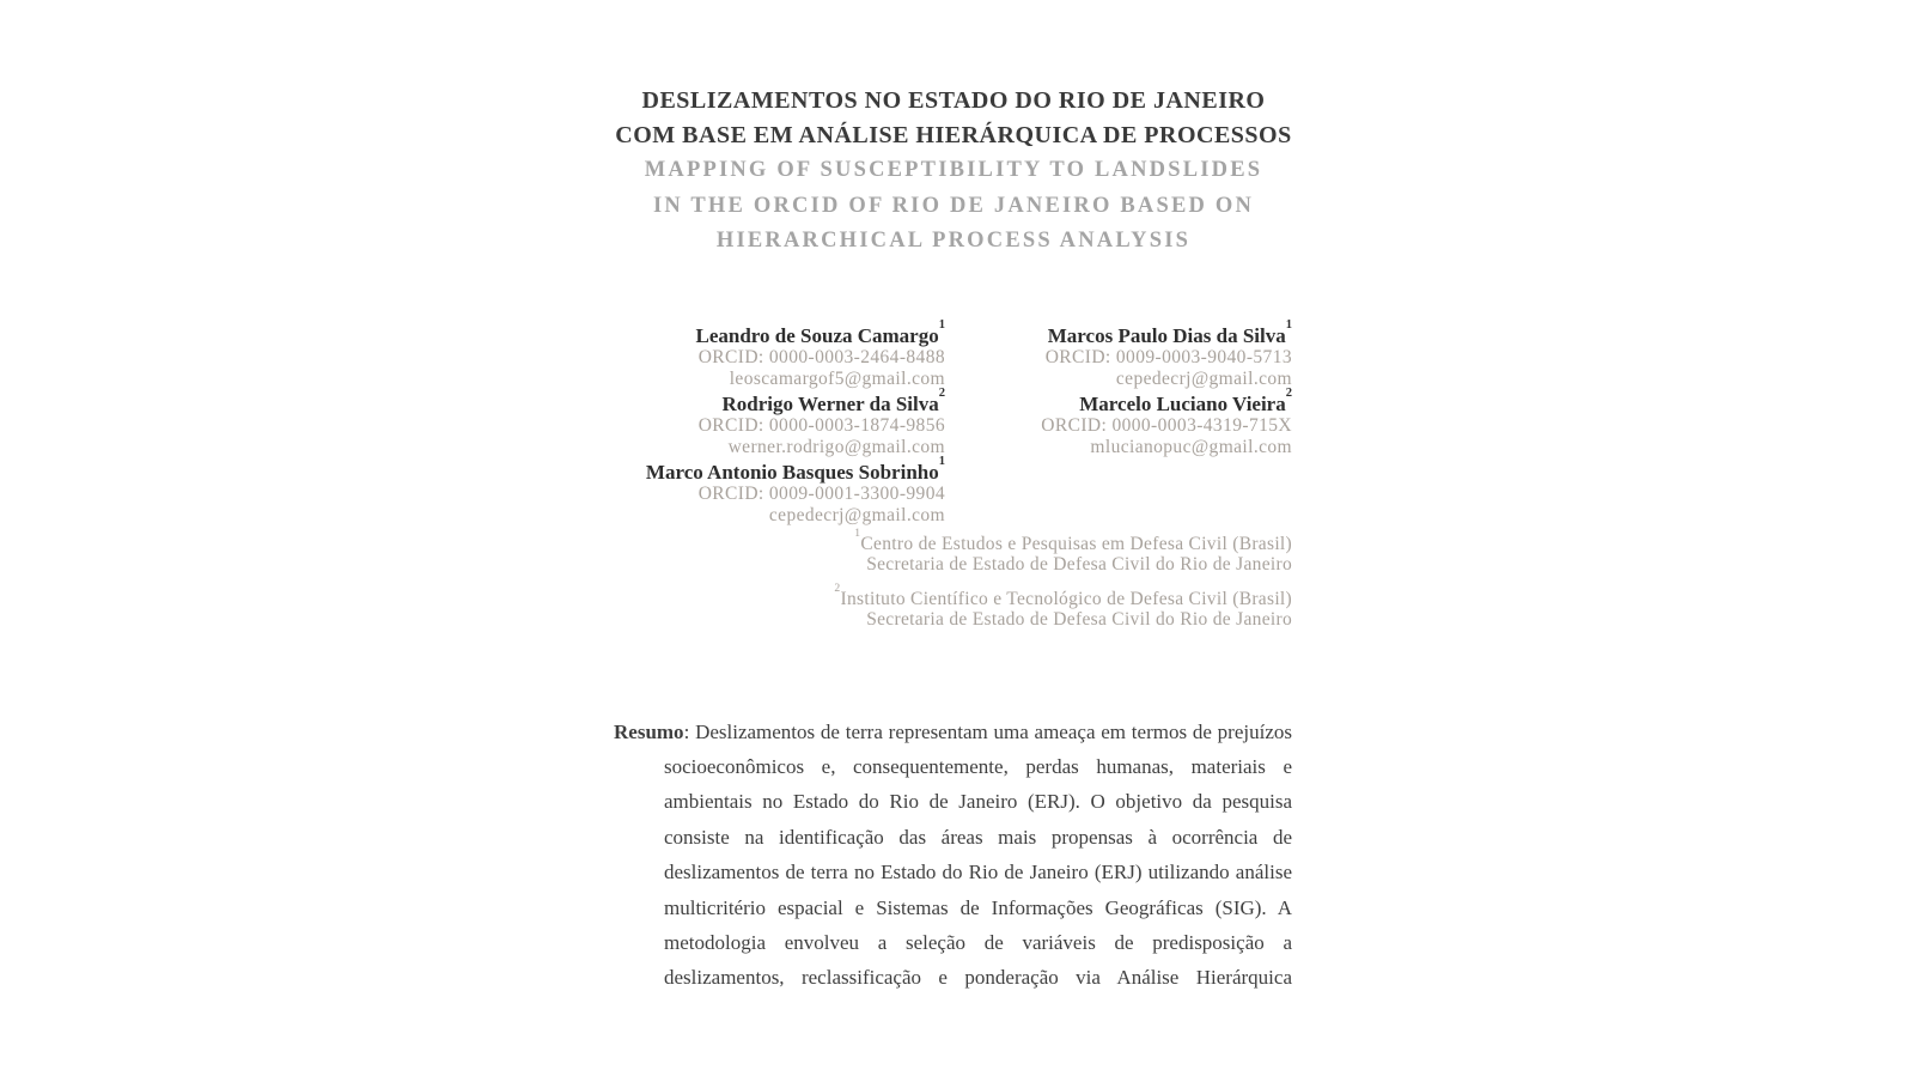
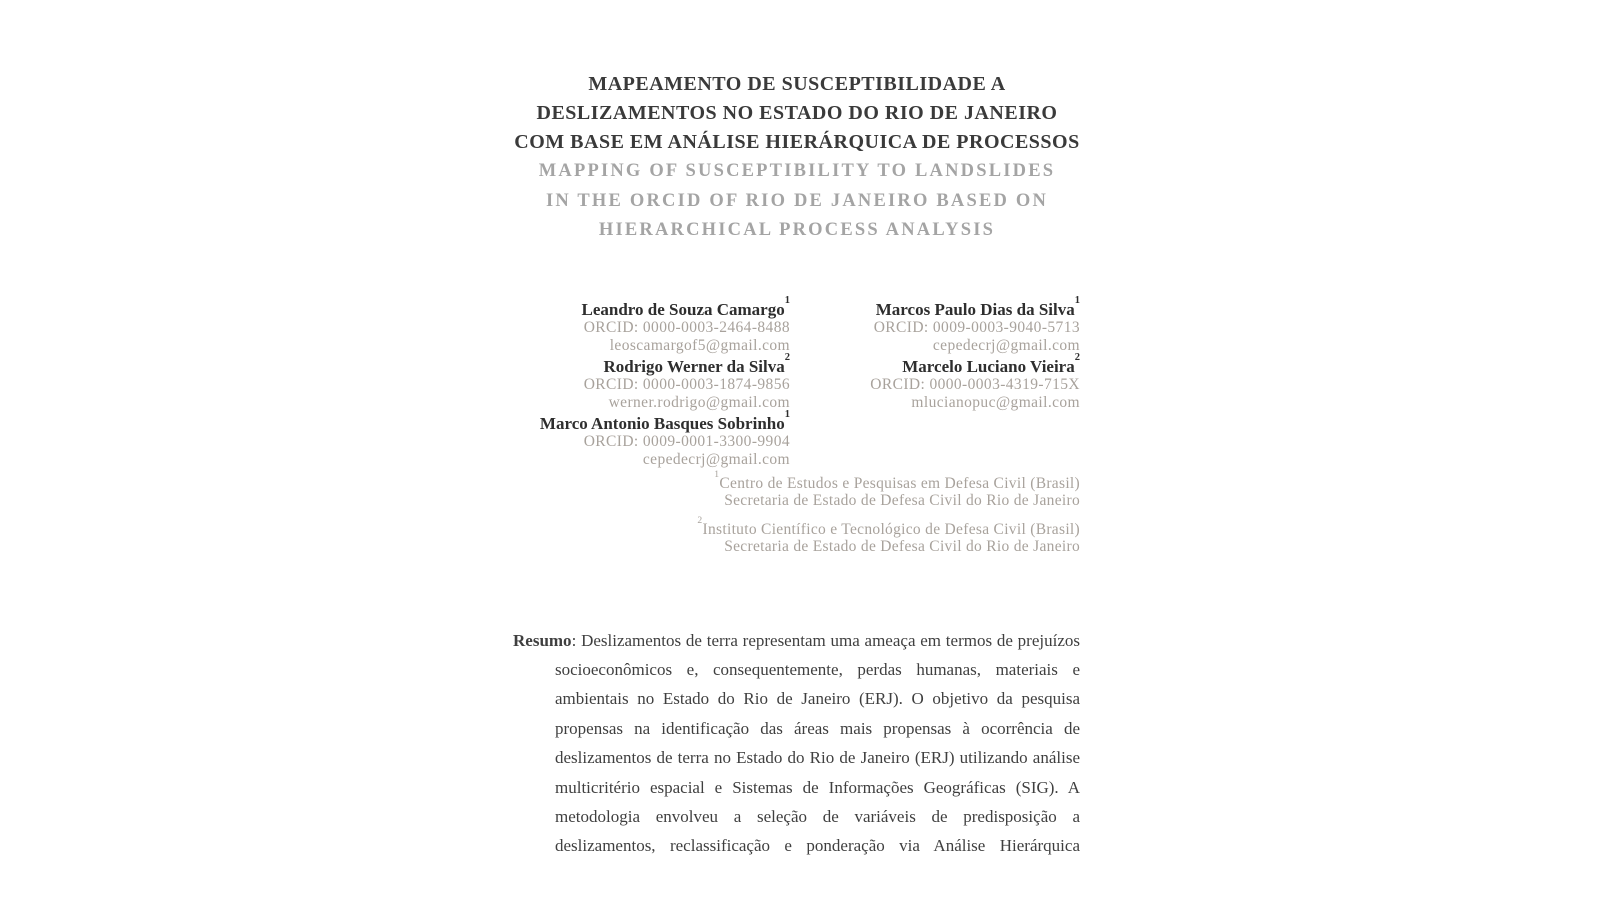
+ MAPEAMENTO DE SUSCEPTIBILIDADE A
  DESLIZAMENTOS NO ESTADO DO RIO DE JANEIRO
  COM BASE EM ANÁLISE HIERÁRQUICA DE PROCESSOS
  MAPPING OF SUSCEPTIBILITY TO LANDSLIDES
  IN THE ORCID OF RIO DE JANEIRO BASED ON
  HIERARCHICAL PROCESS ANALYSIS
  Leandro de Souza Camargo1
  ORCID: 0000-0003-2464-8488
  leoscamargof5@gmail.com
  Rodrigo Werner da Silva2
  ORCID: 0000-0003-1874-9856
  werner.rodrigo@gmail.com
  Marco Antonio Basques Sobrinho1
  ORCID: 0009-0001-3300-9904
  cepedecrj@gmail.com
  Marcos Paulo Dias da Silva1
  ORCID: 0009-0003-9040-5713
  cepedecrj@gmail.com
  Marcelo Luciano Vieira2
  ORCID: 0000-0003-4319-715X
  mlucianopuc@gmail.com
  1Centro de Estudos e Pesquisas em Defesa Civil (Brasil)
  Secretaria de Estado de Defesa Civil do Rio de Janeiro
  2Instituto Científico e Tecnológico de Defesa Civil (Brasil)
  Secretaria de Estado de Defesa Civil do Rio de Janeiro
- Resumo: Deslizamentos de terra representam uma ameaça em termos de prejuízos socioeconômicos e, consequentemente, perdas humanas, materiais e ambientais no Estado do Rio de Janeiro (ERJ). O objetivo da pesquisa consiste na identificação das áreas mais propensas à ocorrência de deslizamentos de terra no Estado do Rio de Janeiro (ERJ) utilizando análise multicritério espacial e Sistemas de Informações Geográficas (SIG). A metodologia envolveu a seleção de variáveis de predisposição a deslizamentos, reclassificação e ponderação via Análise Hierárquica
+ Resumo: Deslizamentos de terra representam uma ameaça em termos de prejuízos socioeconômicos e, consequentemente, perdas humanas, materiais e ambientais no Estado do Rio de Janeiro (ERJ). O objetivo da pesquisa propensas na identificação das áreas mais propensas à ocorrência de deslizamentos de terra no Estado do Rio de Janeiro (ERJ) utilizando análise multicritério espacial e Sistemas de Informações Geográficas (SIG). A metodologia envolveu a seleção de variáveis de predisposição a deslizamentos, reclassificação e ponderação via Análise Hierárquica
